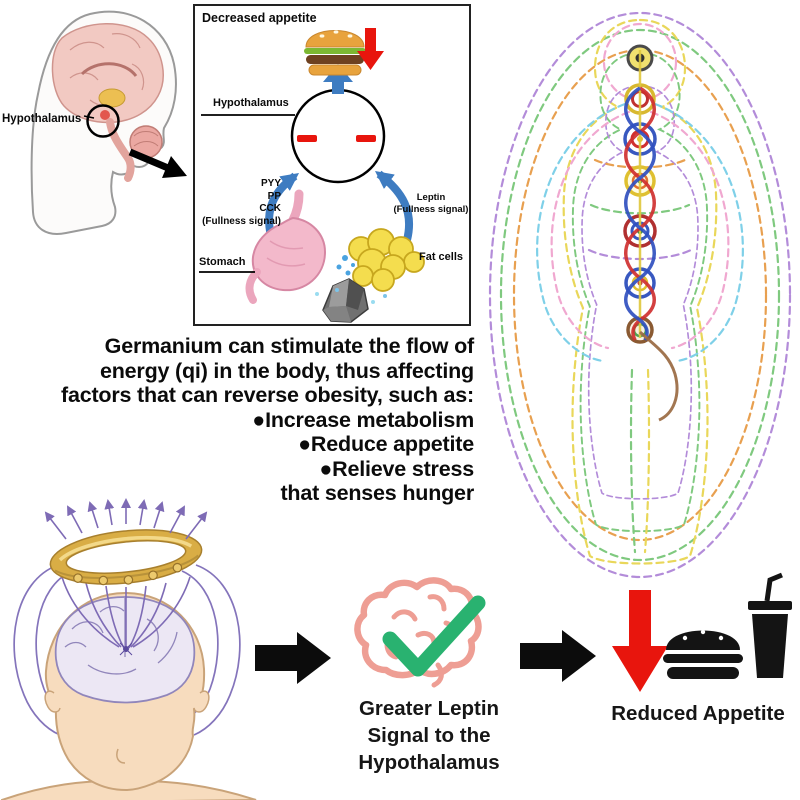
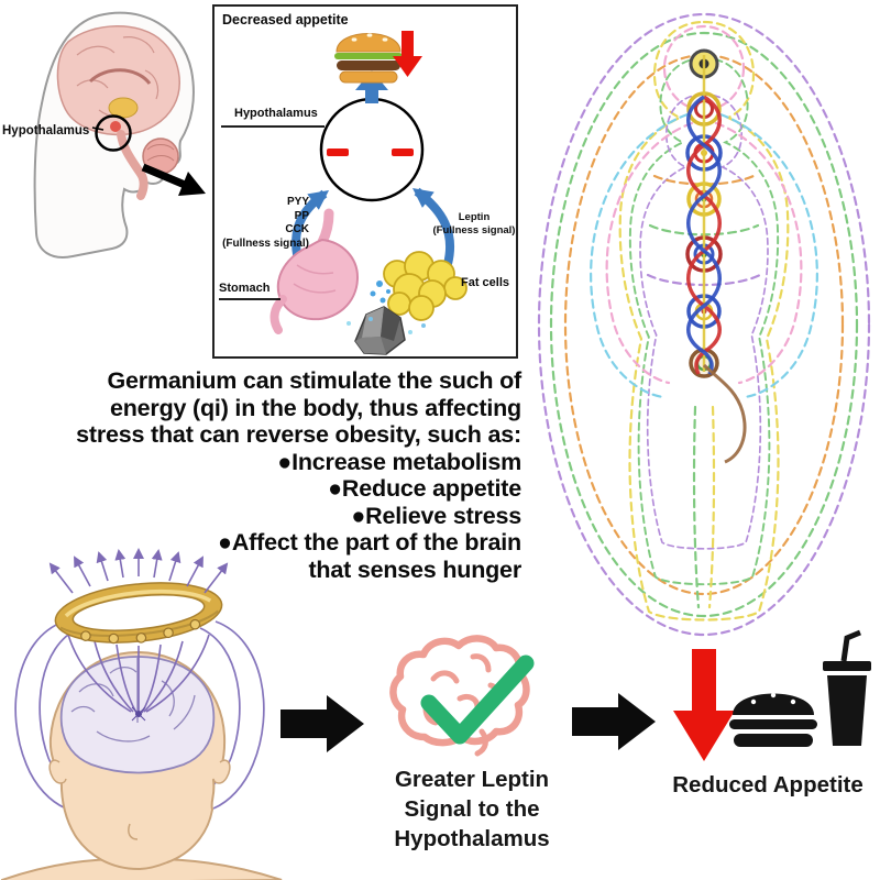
  Hypothalamus
  Decreased appetite
  Hypothalamus
  PYY
  PP
  CCK
  (Fullness signal)
  Leptin
  (Fullness signal)
  Stomach
  Fat cells
- Germanium can stimulate the flow of
+ Germanium can stimulate the such of
  energy (qi) in the body, thus affecting
- factors that can reverse obesity, such as:
+ stress that can reverse obesity, such as:
  ●Increase metabolism
  ●Reduce appetite
  ●Relieve stress
+ ●Affect the part of the brain
  that senses hunger
  Greater Leptin
  Signal to the
  Hypothalamus
  Reduced Appetite
